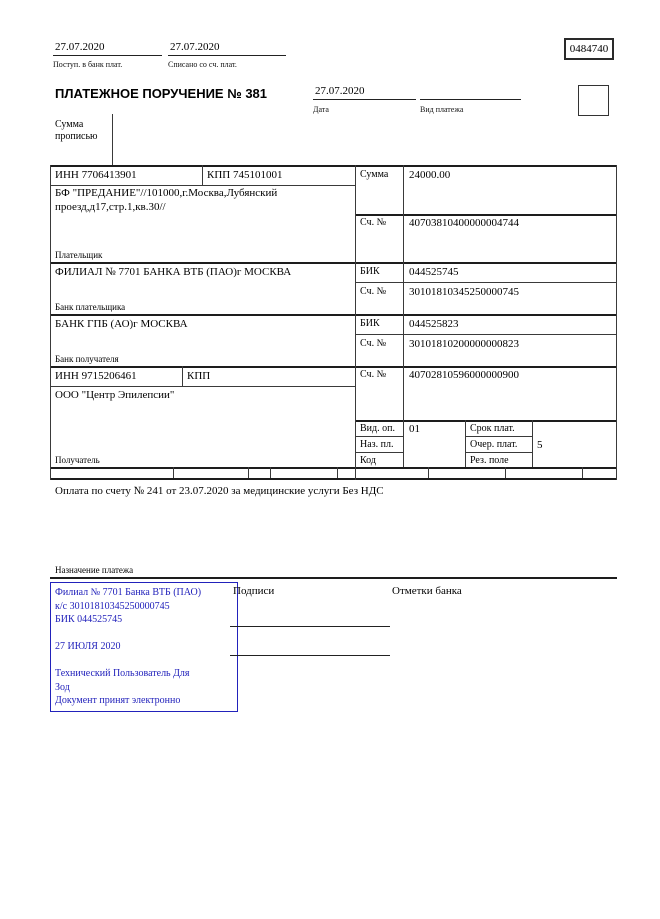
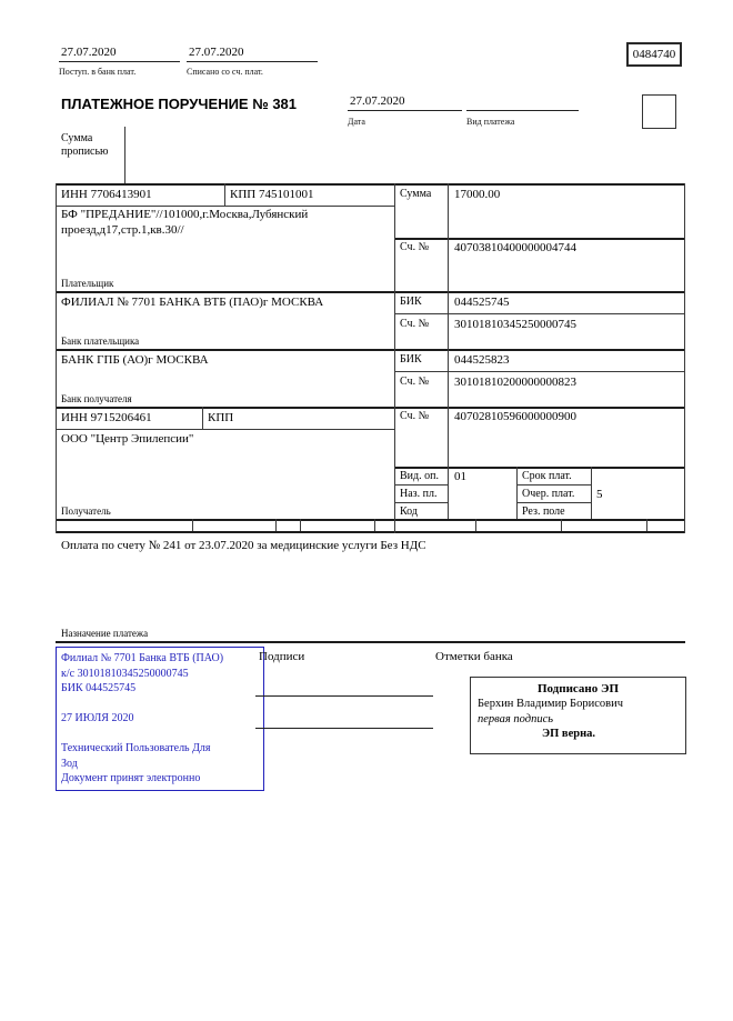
  27.07.2020
  Поступ. в банк плат.
  27.07.2020
  Списано со сч. плат.
  0484740
  ПЛАТЕЖНОЕ ПОРУЧЕНИЕ № 381
  27.07.2020
  Дата
  Вид платежа
  Сумма прописью
  ИНН 7706413901
  КПП 745101001
  БФ "ПРЕДАНИЕ"//101000,г.Москва,Лубянский проезд,д17,стр.1,кв.30//
  Плательщик
  Сумма
- 24000.00
+ 17000.00
  Сч. №
  40703810400000004744
  ФИЛИАЛ № 7701 БАНКА ВТБ (ПАО)г МОСКВА
  Банк плательщика
  БИК
  044525745
  Сч. №
  30101810345250000745
  БАНК ГПБ (АО)г МОСКВА
  Банк получателя
  БИК
  044525823
  Сч. №
  30101810200000000823
  ИНН 9715206461
  КПП
  ООО "Центр Эпилепсии"
  Получатель
  Сч. №
  40702810596000000900
  Вид. оп.
  01
  Срок плат.
  Наз. пл.
  Очер. плат.
  5
  Код
  Рез. поле
  Оплата по счету № 241 от 23.07.2020 за медицинские услуги Без НДС
  Назначение платежа
  Филиал № 7701 Банка ВТБ (ПАО)
  к/с 30101810345250000745
  БИК 044525745
  27 ИЮЛЯ 2020
  Технический Пользователь Для
  Зод
  Документ принят электронно
  Подписи
  Отметки банка
+ Подписано ЭП
+ Берхин Владимир Борисович
+ первая подпись
+ ЭП верна.
